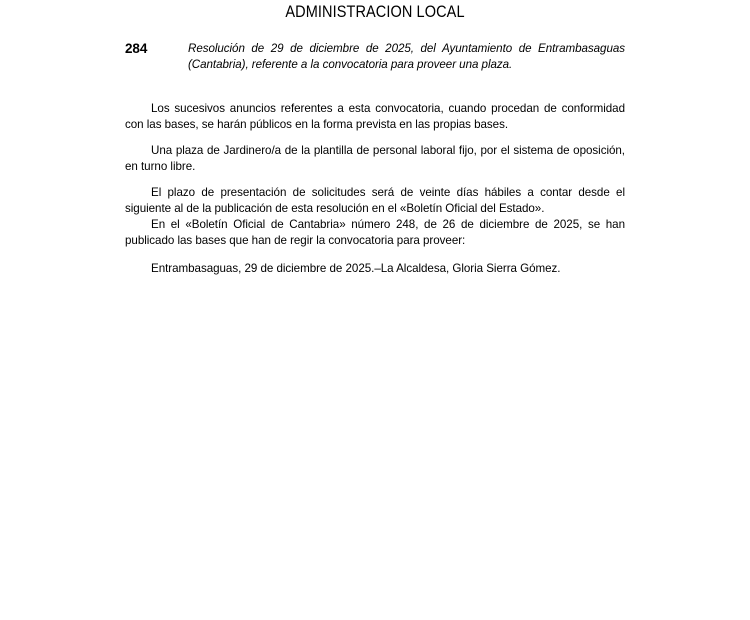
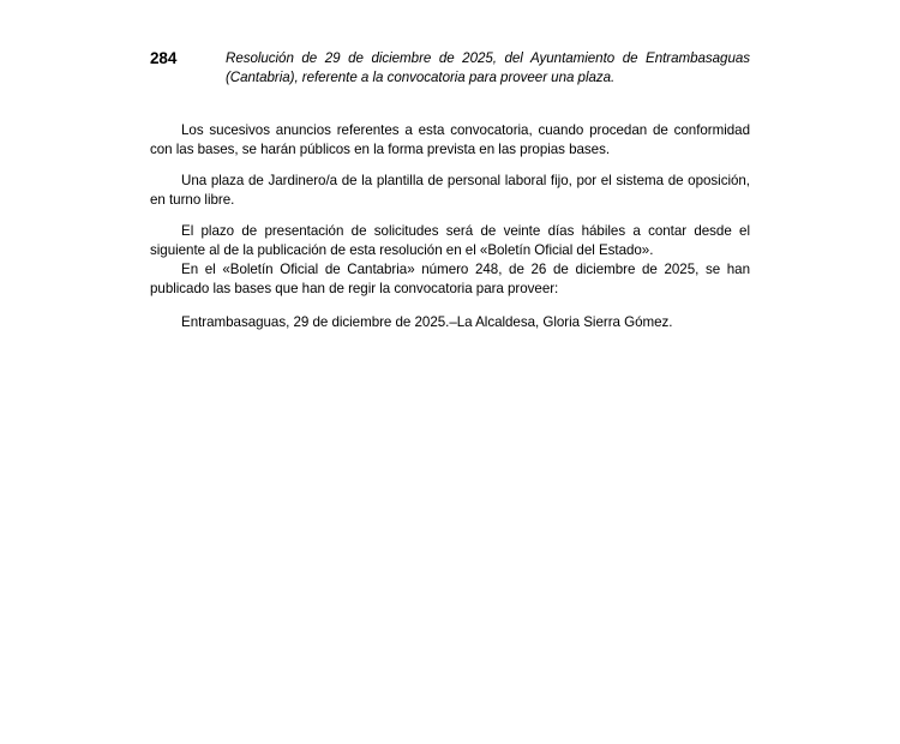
- ADMINISTRACION LOCAL
  284
  Resolución de 29 de diciembre de 2025, del Ayuntamiento de Entrambasaguas (Cantabria), referente a la convocatoria para proveer una plaza.
  Los sucesivos anuncios referentes a esta convocatoria, cuando procedan de conformidad con las bases, se harán públicos en la forma prevista en las propias bases.
  Una plaza de Jardinero/a de la plantilla de personal laboral fijo, por el sistema de oposición, en turno libre.
  El plazo de presentación de solicitudes será de veinte días hábiles a contar desde el siguiente al de la publicación de esta resolución en el «Boletín Oficial del Estado».
  En el «Boletín Oficial de Cantabria» número 248, de 26 de diciembre de 2025, se han publicado las bases que han de regir la convocatoria para proveer:
  Entrambasaguas, 29 de diciembre de 2025.–La Alcaldesa, Gloria Sierra Gómez.
